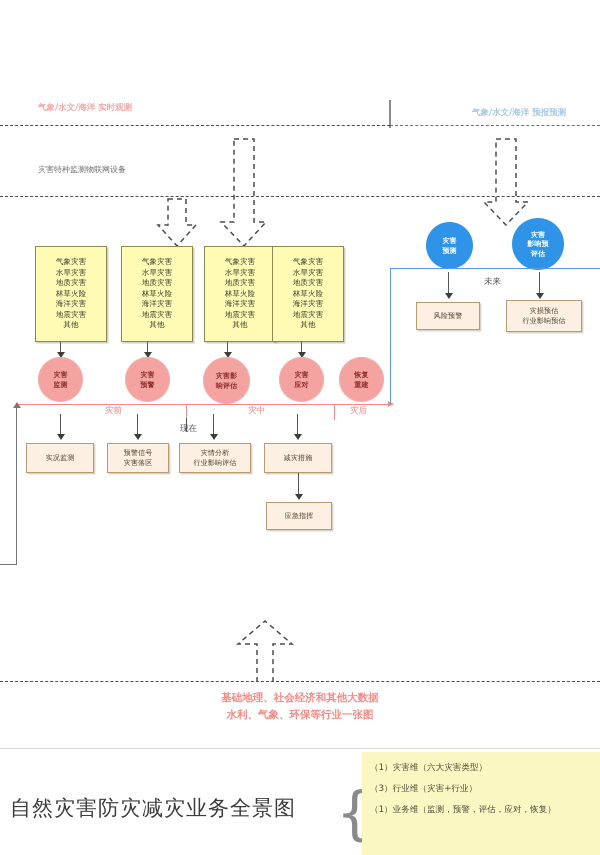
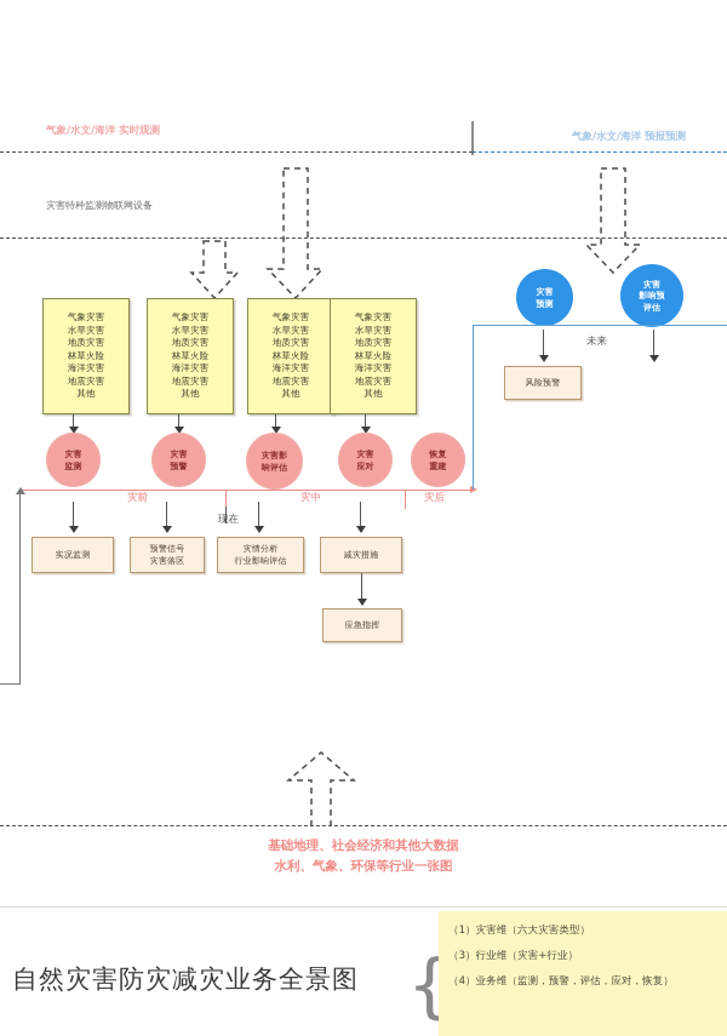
  气象/水文/海洋 实时观测
  气象/水文/海洋 预报预测
  灾害特种监测物联网设备
  气象灾害
  水旱灾害
  地质灾害
  林草火险
  海洋灾害
  地震灾害
  其他
  气象灾害
  水旱灾害
  地质灾害
  林草火险
  海洋灾害
  地震灾害
  其他
  气象灾害
  水旱灾害
  地质灾害
  林草火险
  海洋灾害
  地震灾害
  其他
  气象灾害
  水旱灾害
  地质灾害
  林草火险
  海洋灾害
  地震灾害
  其他
  灾害
  监测
  灾害
  预警
  灾害影
  响评估
  灾害
  应对
  恢复
  重建
  灾前
  灾中
  灾后
  现在
  实况监测
  预警信号
  灾害落区
  灾情分析
  行业影响评估
  减灾措施
  应急指挥
  灾害
  预测
  灾害
  影响预
  评估
  未来
  风险预警
- 灾损预估
- 行业影响预估
  基础地理、社会经济和其他大数据
  水利、气象、环保等行业一张图
  自然灾害防灾减灾业务全景图
  {
  （1）灾害维（六大灾害类型）
  （3）行业维（灾害+行业）
- （1）业务维（监测，预警，评估，应对，恢复）
+ （4）业务维（监测，预警，评估，应对，恢复）
